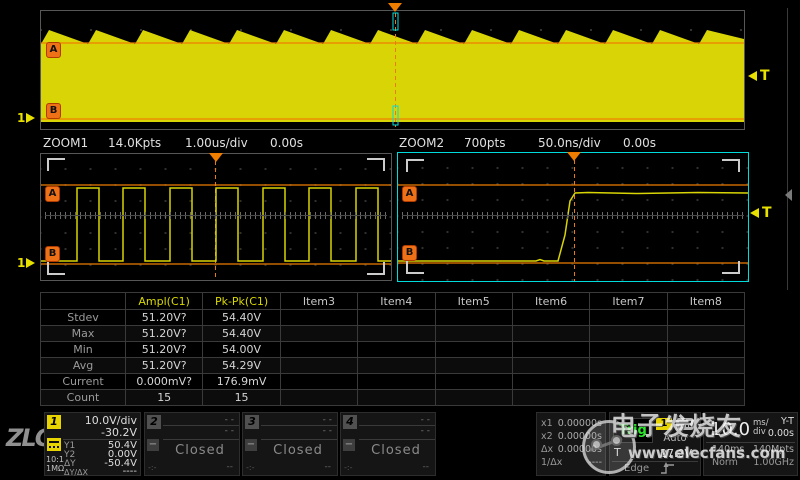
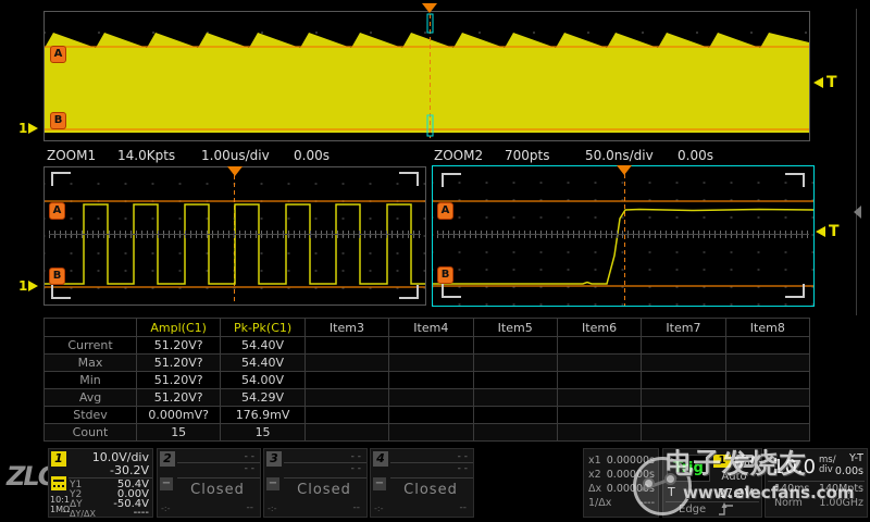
  A
  B
  1
  T
  ZOOM1
  14.0Kpts
  1.00us/div
  0.00s
  ZOOM2
  700pts
  50.0ns/div
  0.00s
  A
  B
  1
  A
  B
  T
  	Ampl(C1)	Pk-Pk(C1)	Item3	Item4	Item5	Item6	Item7	Item8
- Stdev	51.20V?	54.40V
+ Current	51.20V?	54.40V
  Max	51.20V?	54.40V
  Min	51.20V?	54.00V
  Avg	51.20V?	54.29V
- Current	0.000mV?	176.9mV
+ Stdev	0.000mV?	176.9mV
  Count	15	15
  1
  10.0V/div
  -30.2V
  Y1
  50.4V
  Y2
  0.00V
  ΔY
  -50.4V
  ΔY/ΔX
  ----
  10:1
  1MΩ
  2
  - -
  - -
  −
  Closed
  -:-
  --
  3
  - -
  - -
  −
  Closed
  -:-
  --
  4
  - -
  - -
  −
  Closed
  -:-
  --
  x1
  0.00000s
  x2
  0.00000s
  Δx
  0.00000s
  1/Δx
  ----
  Trig
  1
  Auto
  T
  27.0V
  Edge
  10.0
  ms/
  div
  Y-T
  0.00s
  140ms
  140Mpts
  Norm
  1.00GHz
  电子发烧友
  www.elecfans.com
